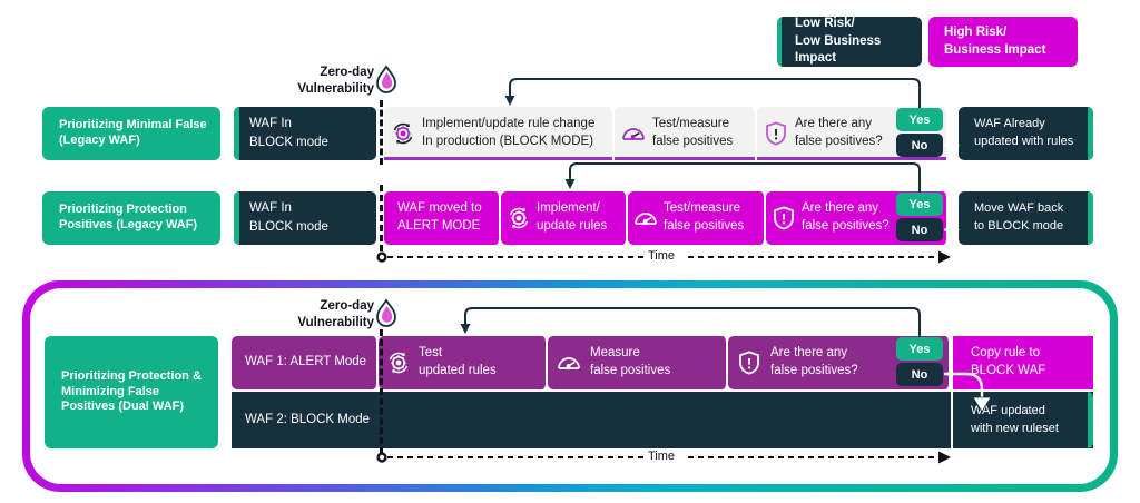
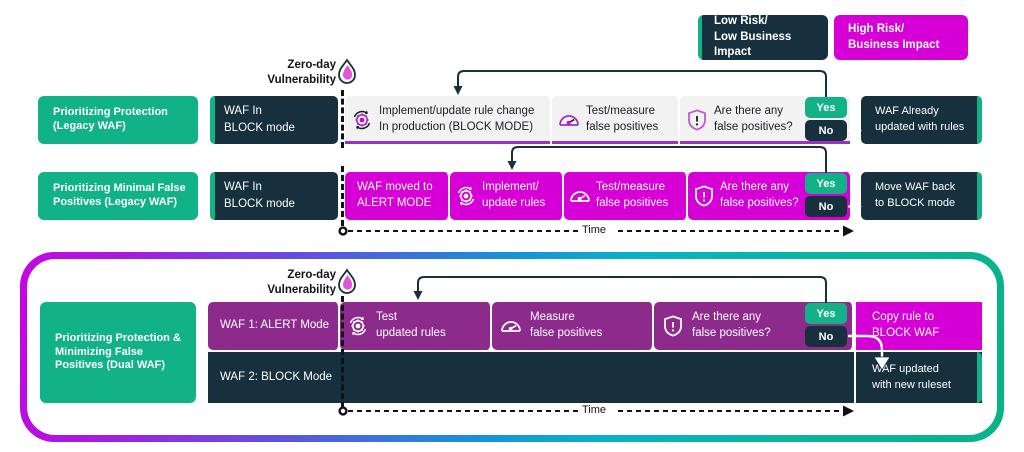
  Low Risk/
  Low Business Impact
  High Risk/
  Business Impact
  Zero-day
  Vulnerability
- Prioritizing Minimal False
+ Prioritizing Protection
  (Legacy WAF)
  WAF In
  BLOCK mode
  Implement/update rule change
  In production (BLOCK MODE)
  Test/measure
  false positives
  Are there any
  false positives?
  Yes
  No
  WAF Already
  updated with rules
- Prioritizing Protection
+ Prioritizing Minimal False
  Positives (Legacy WAF)
  WAF In
  BLOCK mode
  WAF moved to
  ALERT MODE
  Implement/
  update rules
  Test/measure
  false positives
  Are there any
  false positives?
  Yes
  No
  Move WAF back
  to BLOCK mode
  Time
  Zero-day
  Vulnerability
  Prioritizing Protection &
  Minimizing False
  Positives (Dual WAF)
  WAF 1: ALERT Mode
  Test
  updated rules
  Measure
  false positives
  Are there any
  false positives?
  Yes
  No
  Copy rule to
  BLOCK WAF
  WAF 2: BLOCK Mode
  WAF updated
  with new ruleset
  Time
